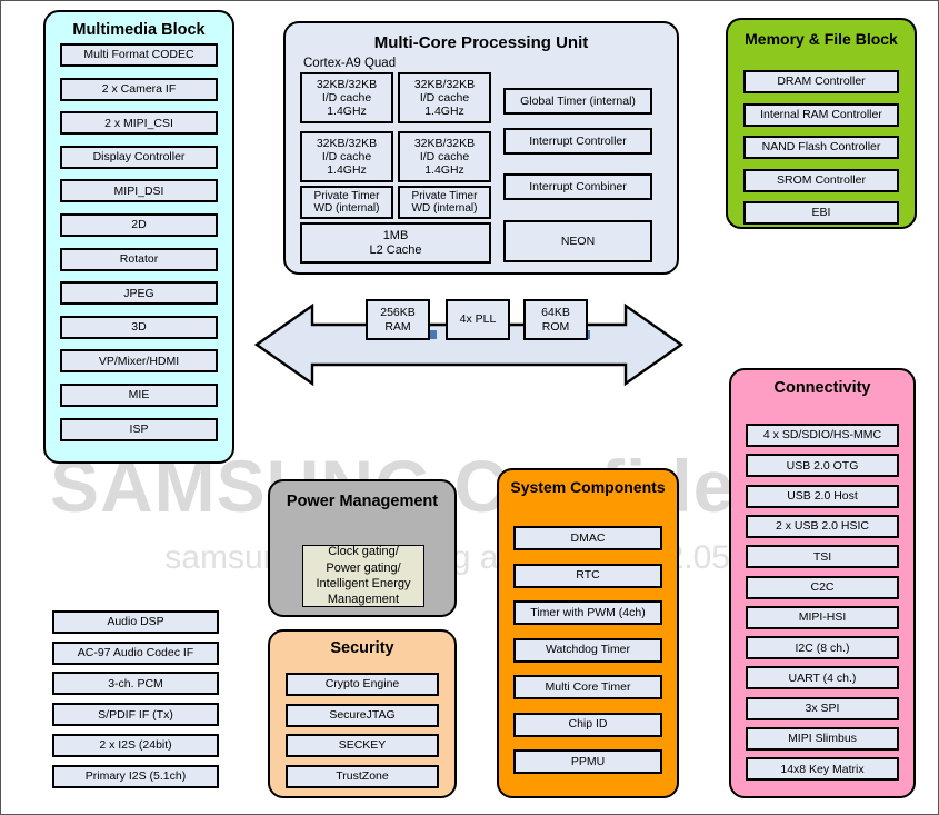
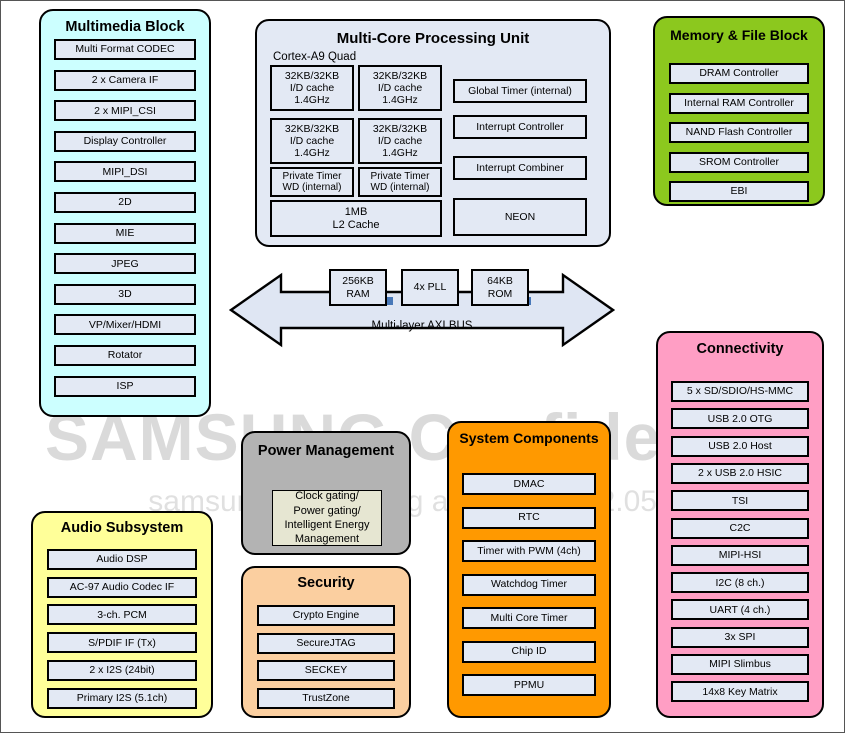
  Multimedia Block
  Multi Format CODEC
  2 x Camera IF
  2 x MIPI_CSI
  Display Controller
  MIPI_DSI
  2D
- Rotator
+ MIE
  JPEG
  3D
  VP/Mixer/HDMI
- MIE
+ Rotator
  ISP
  Multi-Core Processing Unit
  Cortex-A9 Quad
  32KB/32KB
  I/D cache
  1.4GHz
  32KB/32KB
  I/D cache
  1.4GHz
  32KB/32KB
  I/D cache
  1.4GHz
  32KB/32KB
  I/D cache
  1.4GHz
  Private Timer
  WD (internal)
  Private Timer
  WD (internal)
  1MB
  L2 Cache
  Global Timer (internal)
  Interrupt Controller
  Interrupt Combiner
  NEON
  Memory & File Block
  DRAM Controller
  Internal RAM Controller
  NAND Flash Controller
  SROM Controller
  EBI
  256KB
  RAM
  4x PLL
  64KB
  ROM
+ Multi-layer AXI BUS
+ Audio Subsystem
  Audio DSP
  AC-97 Audio Codec IF
  3-ch. PCM
  S/PDIF IF (Tx)
  2 x I2S (24bit)
  Primary I2S (5.1ch)
  Power Management
  Clock gating/
  Power gating/
  Intelligent Energy
  Management
  Security
  Crypto Engine
  SecureJTAG
  SECKEY
  TrustZone
  System Components
  DMAC
  RTC
  Timer with PWM (4ch)
  Watchdog Timer
  Multi Core Timer
  Chip ID
  PPMU
  Connectivity
- 4 x SD/SDIO/HS-MMC
+ 5 x SD/SDIO/HS-MMC
  USB 2.0 OTG
  USB 2.0 Host
  2 x USB 2.0 HSIC
  TSI
  C2C
  MIPI-HSI
  I2C (8 ch.)
  UART (4 ch.)
  3x SPI
  MIPI Slimbus
  14x8 Key Matrix
